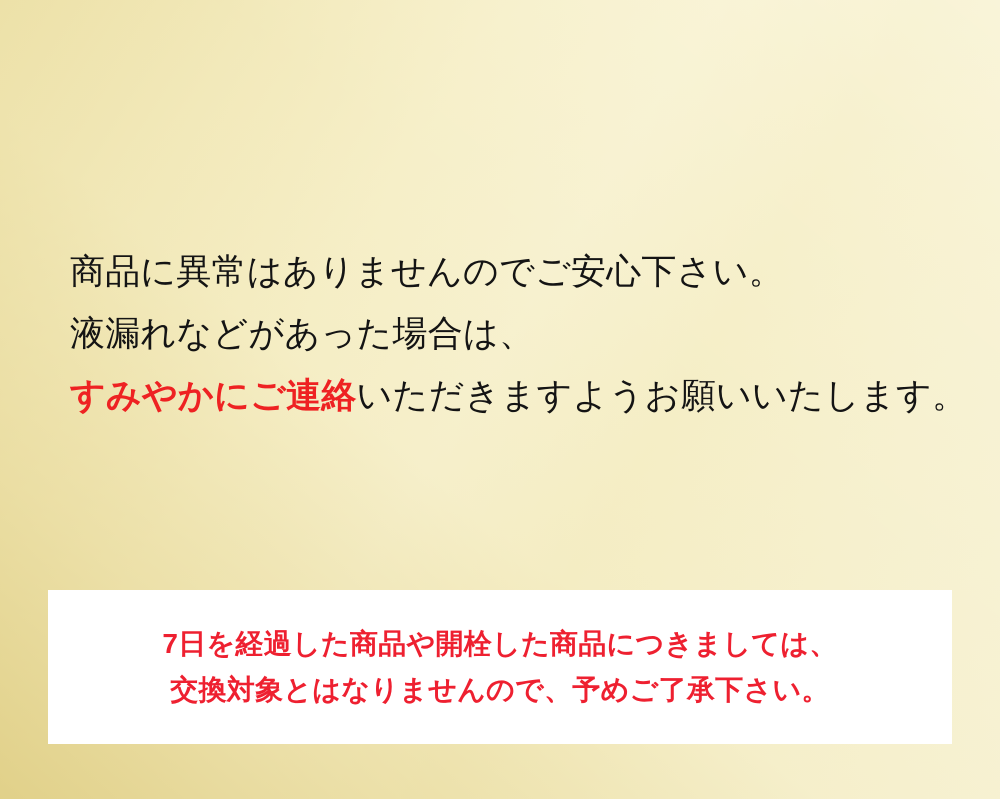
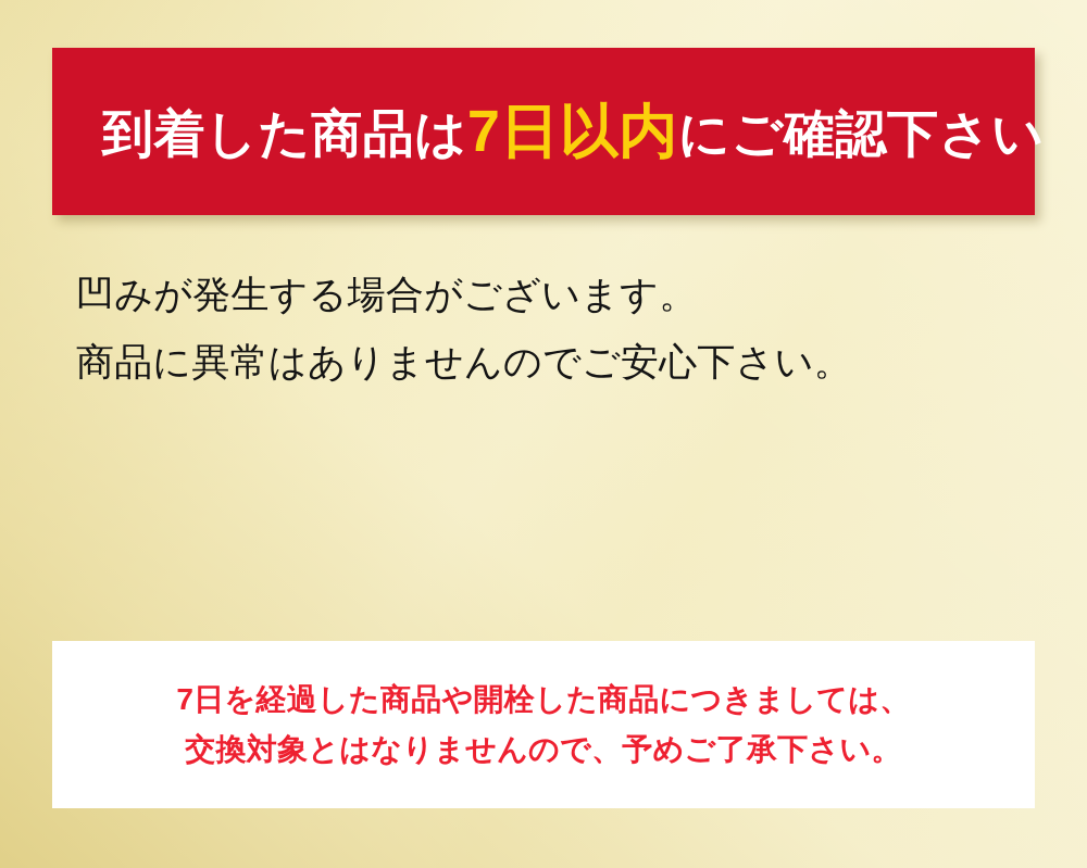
+ 到着した商品は7日以内にご確認下さい
+ 凹みが発生する場合がございます。
  商品に異常はありませんのでご安心下さい。
- 液漏れなどがあった場合は、
- すみやかにご連絡いただきますようお願いいたします。
  7日を経過した商品や開栓した商品につきましては、
  交換対象とはなりませんので、予めご了承下さい。
